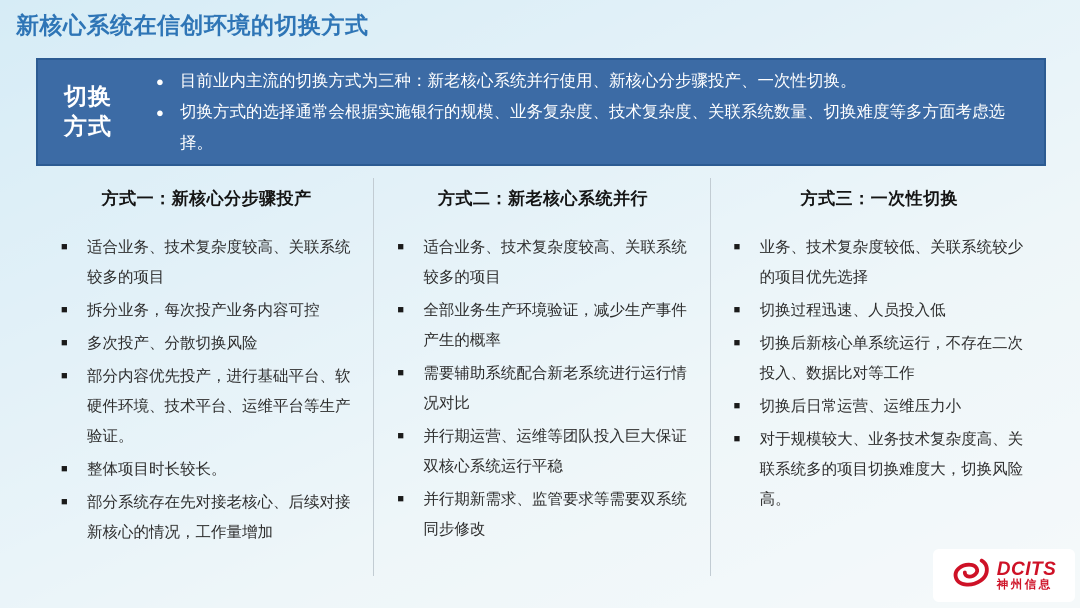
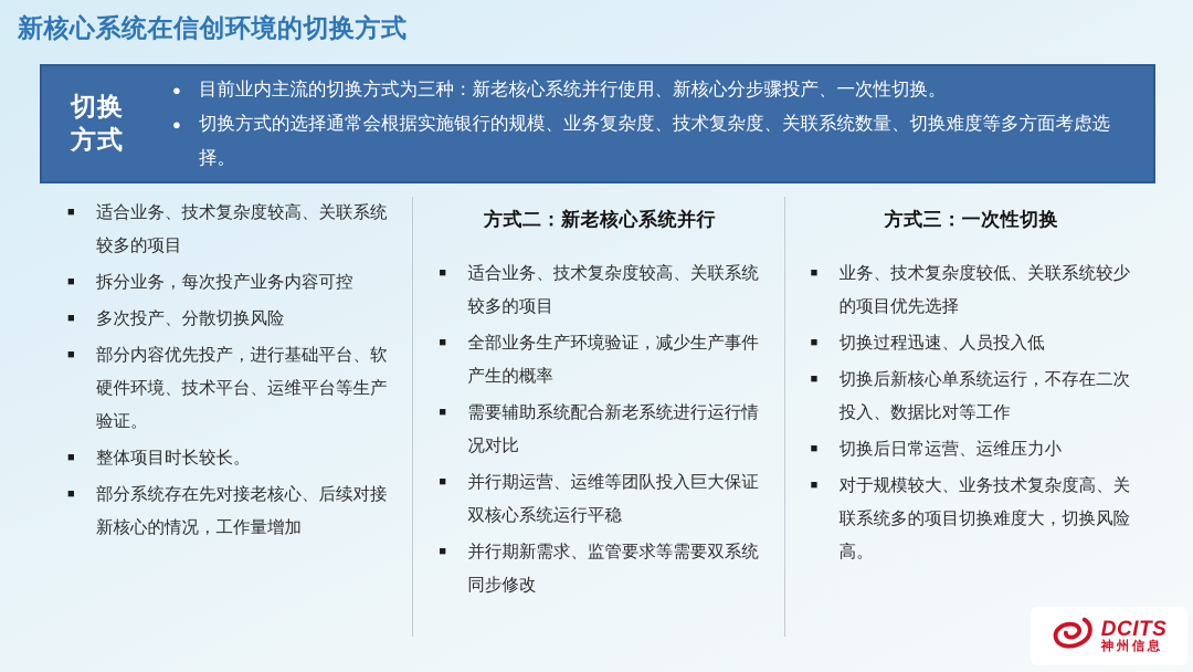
  新核心系统在信创环境的切换方式
  切换
  方式
  ●
  目前业内主流的切换方式为三种：新老核心系统并行使用、新核心分步骤投产、一次性切换。
  ●
  切换方式的选择通常会根据实施银行的规模、业务复杂度、技术复杂度、关联系统数量、切换难度等多方面考虑选择。
- 方式一：新核心分步骤投产
  ■
  适合业务、技术复杂度较高、关联系统较多的项目
  ■
  拆分业务，每次投产业务内容可控
  ■
  多次投产、分散切换风险
  ■
  部分内容优先投产，进行基础平台、软硬件环境、技术平台、运维平台等生产验证。
  ■
  整体项目时长较长。
  ■
  部分系统存在先对接老核心、后续对接新核心的情况，工作量增加
  方式二：新老核心系统并行
  ■
  适合业务、技术复杂度较高、关联系统较多的项目
  ■
  全部业务生产环境验证，减少生产事件产生的概率
  ■
  需要辅助系统配合新老系统进行运行情况对比
  ■
  并行期运营、运维等团队投入巨大保证双核心系统运行平稳
  ■
  并行期新需求、监管要求等需要双系统同步修改
  方式三：一次性切换
  ■
  业务、技术复杂度较低、关联系统较少的项目优先选择
  ■
  切换过程迅速、人员投入低
  ■
  切换后新核心单系统运行，不存在二次投入、数据比对等工作
  ■
  切换后日常运营、运维压力小
  ■
  对于规模较大、业务技术复杂度高、关联系统多的项目切换难度大，切换风险高。
  DCITS
  神州信息
